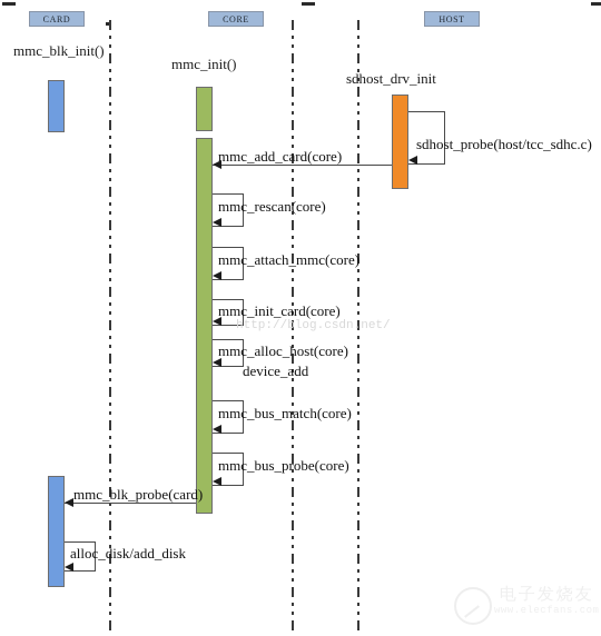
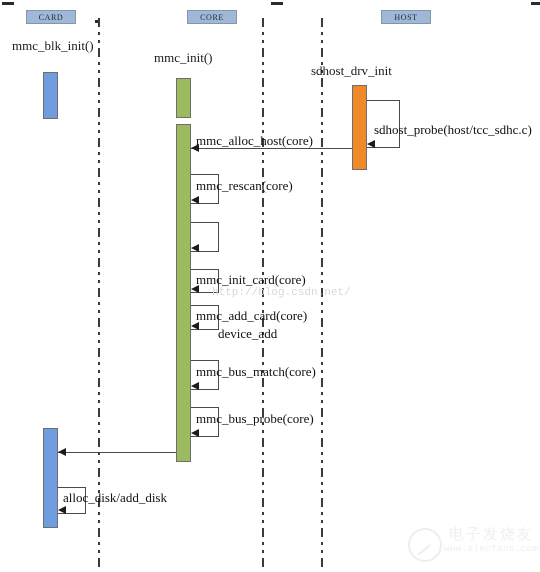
  CARD
  CORE
  HOST
  mmc_blk_init()
  mmc_init()
  sdhost_drv_init
  sdhost_probe(host/tcc_sdhc.c)
- mmc_add_card(core)
+ mmc_alloc_host(core)
  mmc_rescan(core)
- mmc_attach_mmc(core)
  mmc_init_card(core)
  http://blog.csdn.net/
- mmc_alloc_host(core)
+ mmc_add_card(core)
  device_add
  mmc_bus_match(core)
  mmc_bus_probe(core)
- mmc_blk_probe(card)
  alloc_disk/add_disk
